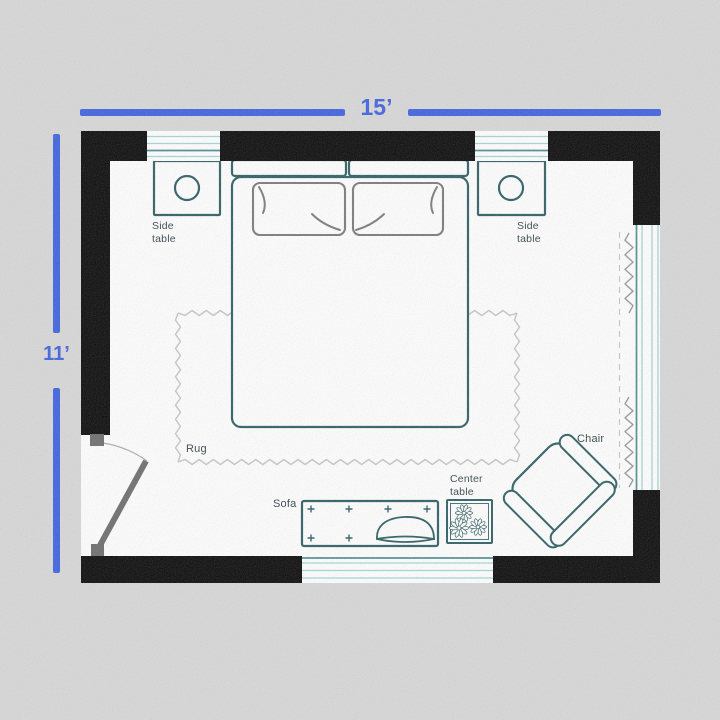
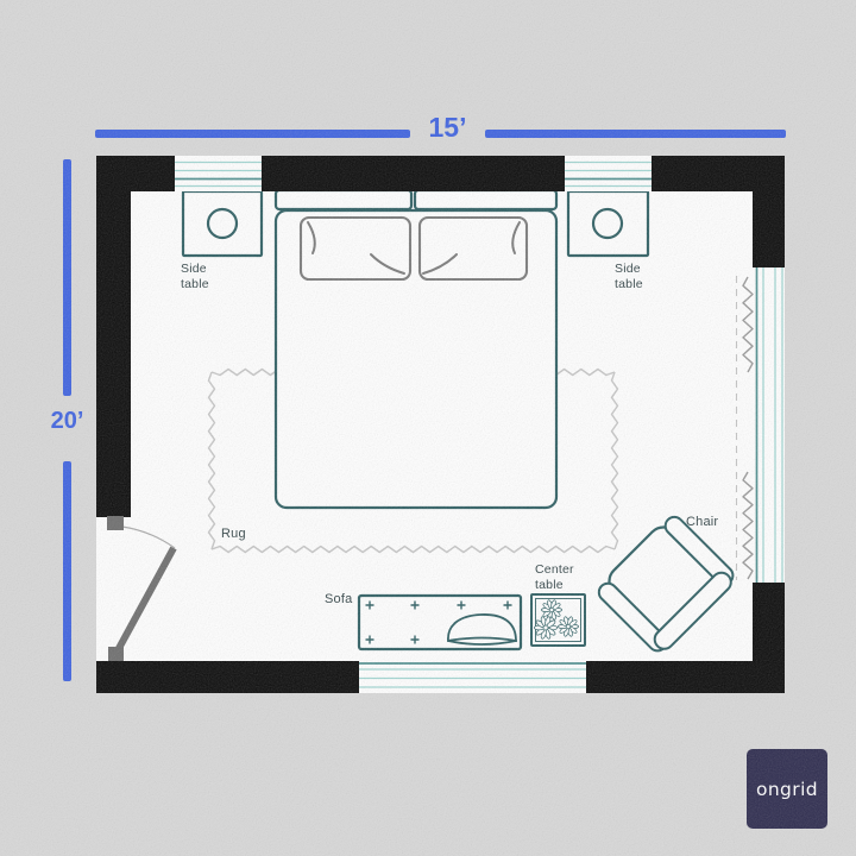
  15’
- 11’
+ 20’
  Side
  table
  Side
  table
  Rug
  Sofa
  Center
  table
  Chair
+ ongrid
